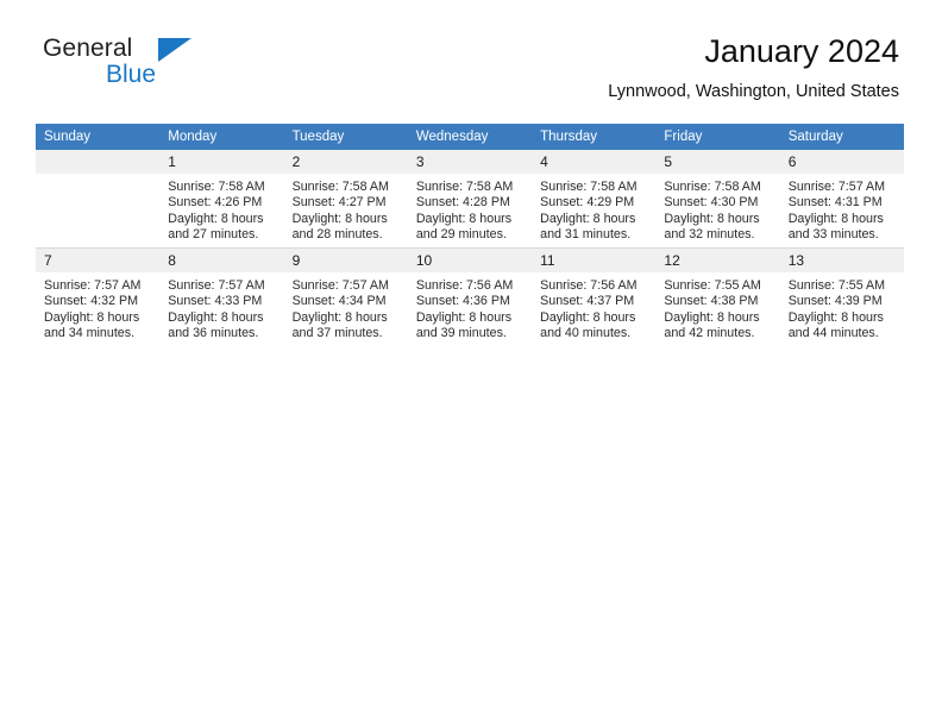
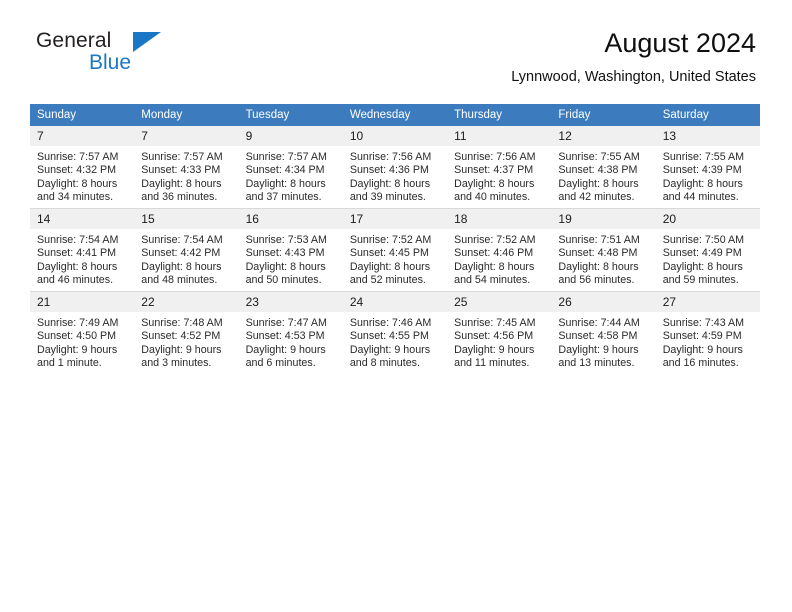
  General
  Blue
- January 2024
+ August 2024
  Lynnwood, Washington, United States
  Sunday	Monday	Tuesday	Wednesday	Thursday	Friday	Saturday
- 	1Sunrise: 7:58 AMSunset: 4:26 PMDaylight: 8 hoursand 27 minutes.	2Sunrise: 7:58 AMSunset: 4:27 PMDaylight: 8 hoursand 28 minutes.	3Sunrise: 7:58 AMSunset: 4:28 PMDaylight: 8 hoursand 29 minutes.	4Sunrise: 7:58 AMSunset: 4:29 PMDaylight: 8 hoursand 31 minutes.	5Sunrise: 7:58 AMSunset: 4:30 PMDaylight: 8 hoursand 32 minutes.	6Sunrise: 7:57 AMSunset: 4:31 PMDaylight: 8 hoursand 33 minutes.
- 7Sunrise: 7:57 AMSunset: 4:32 PMDaylight: 8 hoursand 34 minutes.	8Sunrise: 7:57 AMSunset: 4:33 PMDaylight: 8 hoursand 36 minutes.	9Sunrise: 7:57 AMSunset: 4:34 PMDaylight: 8 hoursand 37 minutes.	10Sunrise: 7:56 AMSunset: 4:36 PMDaylight: 8 hoursand 39 minutes.	11Sunrise: 7:56 AMSunset: 4:37 PMDaylight: 8 hoursand 40 minutes.	12Sunrise: 7:55 AMSunset: 4:38 PMDaylight: 8 hoursand 42 minutes.	13Sunrise: 7:55 AMSunset: 4:39 PMDaylight: 8 hoursand 44 minutes.
+ 7Sunrise: 7:57 AMSunset: 4:32 PMDaylight: 8 hoursand 34 minutes.	7Sunrise: 7:57 AMSunset: 4:33 PMDaylight: 8 hoursand 36 minutes.	9Sunrise: 7:57 AMSunset: 4:34 PMDaylight: 8 hoursand 37 minutes.	10Sunrise: 7:56 AMSunset: 4:36 PMDaylight: 8 hoursand 39 minutes.	11Sunrise: 7:56 AMSunset: 4:37 PMDaylight: 8 hoursand 40 minutes.	12Sunrise: 7:55 AMSunset: 4:38 PMDaylight: 8 hoursand 42 minutes.	13Sunrise: 7:55 AMSunset: 4:39 PMDaylight: 8 hoursand 44 minutes.
+ 14Sunrise: 7:54 AMSunset: 4:41 PMDaylight: 8 hoursand 46 minutes.	15Sunrise: 7:54 AMSunset: 4:42 PMDaylight: 8 hoursand 48 minutes.	16Sunrise: 7:53 AMSunset: 4:43 PMDaylight: 8 hoursand 50 minutes.	17Sunrise: 7:52 AMSunset: 4:45 PMDaylight: 8 hoursand 52 minutes.	18Sunrise: 7:52 AMSunset: 4:46 PMDaylight: 8 hoursand 54 minutes.	19Sunrise: 7:51 AMSunset: 4:48 PMDaylight: 8 hoursand 56 minutes.	20Sunrise: 7:50 AMSunset: 4:49 PMDaylight: 8 hoursand 59 minutes.
+ 21Sunrise: 7:49 AMSunset: 4:50 PMDaylight: 9 hoursand 1 minute.	22Sunrise: 7:48 AMSunset: 4:52 PMDaylight: 9 hoursand 3 minutes.	23Sunrise: 7:47 AMSunset: 4:53 PMDaylight: 9 hoursand 6 minutes.	24Sunrise: 7:46 AMSunset: 4:55 PMDaylight: 9 hoursand 8 minutes.	25Sunrise: 7:45 AMSunset: 4:56 PMDaylight: 9 hoursand 11 minutes.	26Sunrise: 7:44 AMSunset: 4:58 PMDaylight: 9 hoursand 13 minutes.	27Sunrise: 7:43 AMSunset: 4:59 PMDaylight: 9 hoursand 16 minutes.
